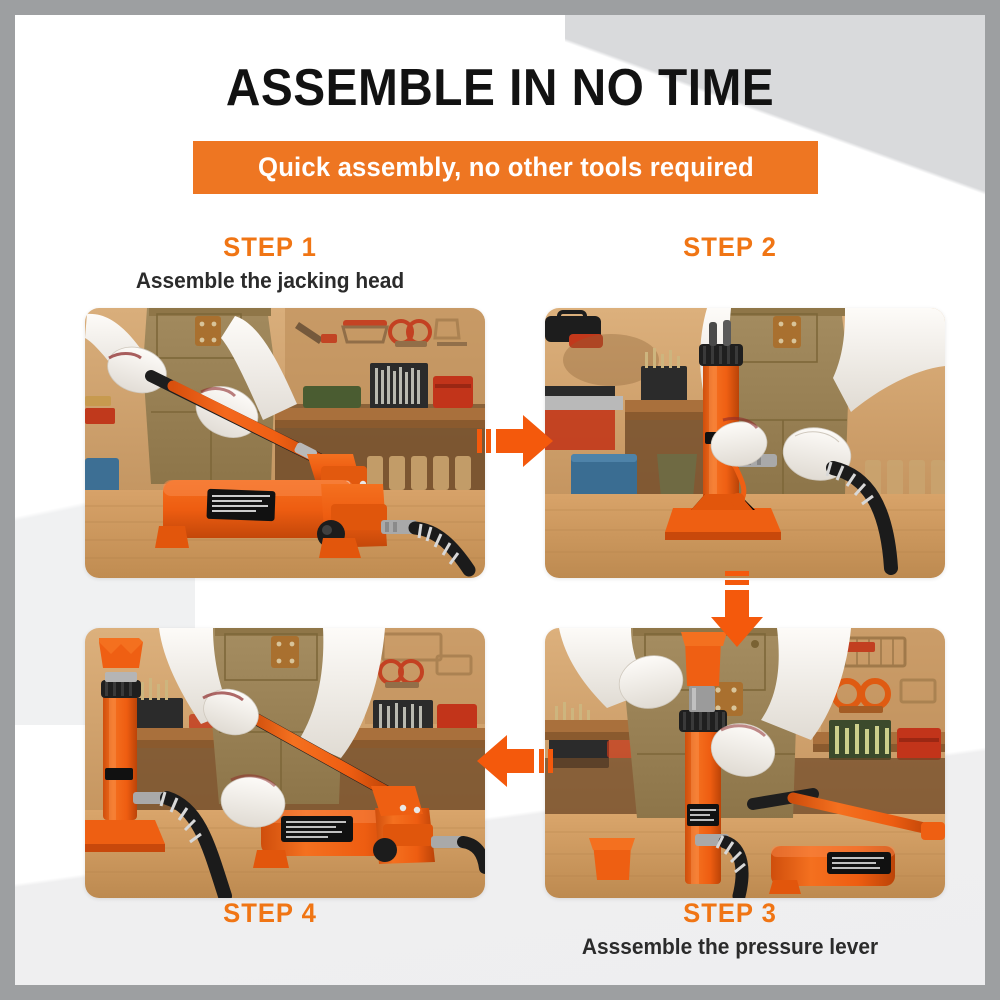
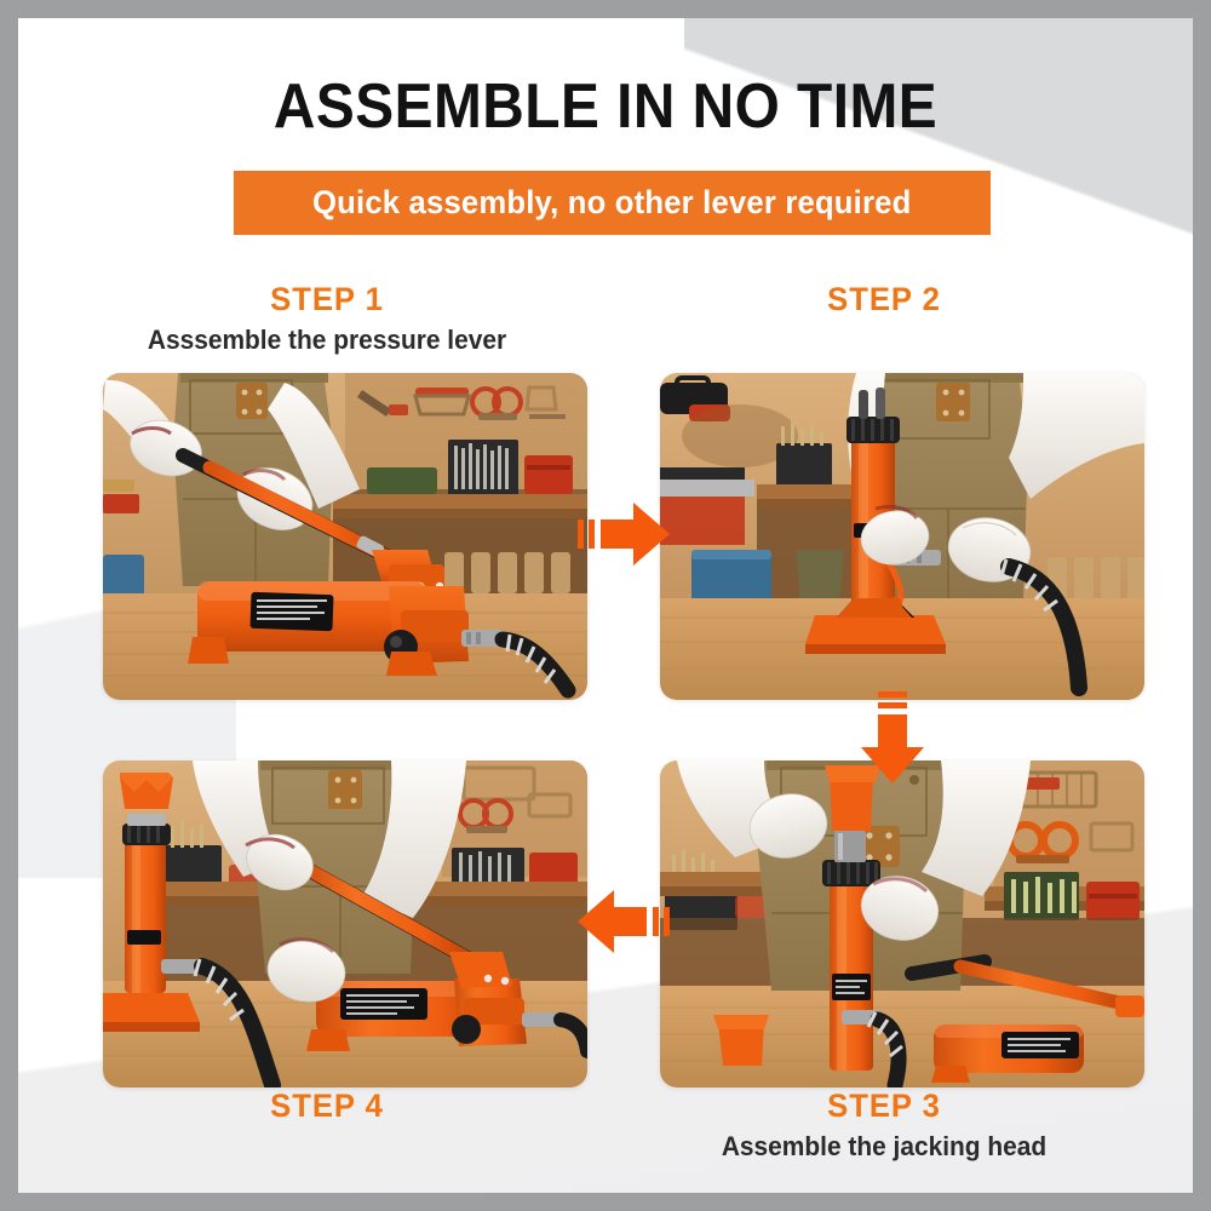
  ASSEMBLE IN NO TIME
- Quick assembly, no other tools required
+ Quick assembly, no other lever required
  STEP 1
- Assemble the jacking head
+ Asssemble the pressure lever
  STEP 2
  STEP 4
  STEP 3
- Asssemble the pressure lever
+ Assemble the jacking head
